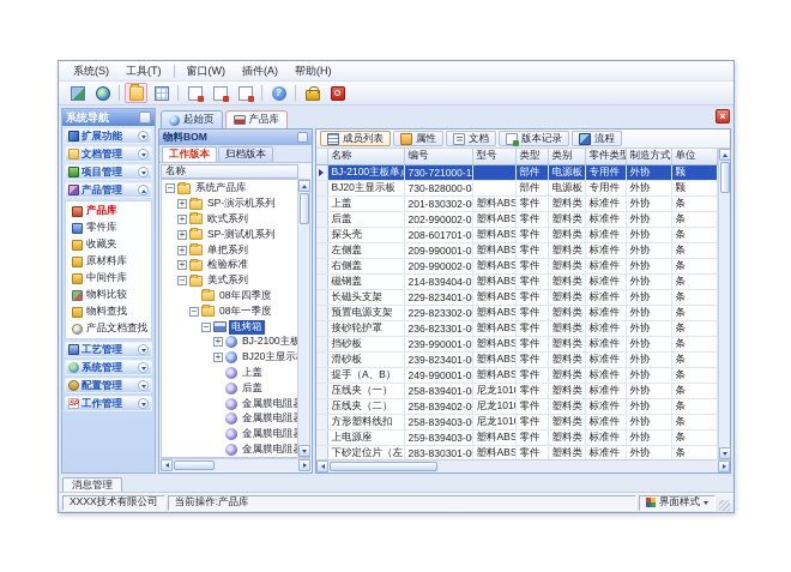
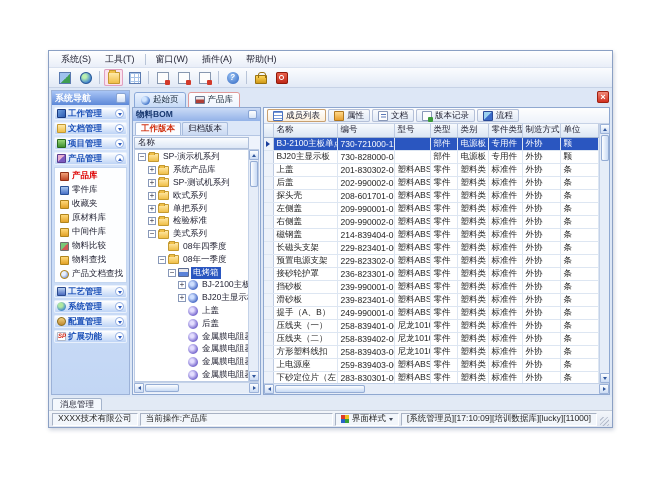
  系统(S)
  工具(T)
  窗口(W)
  插件(A)
  帮助(H)
  系统导航
- 扩展功能
+ 工作管理
  文档管理
  项目管理
  产品管理
  产品库
  零件库
  收藏夹
  原材料库
  中间件库
  物料比较
  物料查找
  产品文档查找
  工艺管理
  系统管理
  配置管理
- 工作管理
+ 扩展功能
  起始页
  产品库
  物料BOM
  工作版本
  归档版本
  名称
  −
- 系统产品库
+ SP-演示机系列
  +
- SP-演示机系列
+ 系统产品库
  +
- 欧式系列
+ SP-测试机系列
  +
- SP-测试机系列
+ 欧式系列
  +
  单把系列
  +
  检验标准
  −
  美式系列
  08年四季度
  −
  08年一季度
  −
  电烤箱
  +
  BJ-2100主板
  +
  BJ20主显示
  上盖
  后盖
  金属膜电阻
  金属膜电阻
  金属膜电阻
  金属膜电阻
  成员列表
  属性
  文档
  版本记录
  流程
  	名称	编号	型号	类型	类别	零件类型	制造方式	单位
  	BJ-2100主板单	730-721000-1		部件	电源板	专用件	外协	颗
  	BJ20主显示板	730-828000-0		部件	电源板	专用件	外协	颗
  	上盖	201-830302-0	塑料ABS	零件	塑料类	标准件	外协	条
  	后盖	202-990002-0	塑料ABS	零件	塑料类	标准件	外协	条
  	探头壳	208-601701-0	塑料ABS	零件	塑料类	标准件	外协	条
  	左侧盖	209-990001-0	塑料ABS	零件	塑料类	标准件	外协	条
  	右侧盖	209-990002-0	塑料ABS	零件	塑料类	标准件	外协	条
  	磁钢盖	214-839404-0	塑料ABS	零件	塑料类	标准件	外协	条
  	长磁头支架	229-823401-0	塑料ABS	零件	塑料类	标准件	外协	条
  	预置电源支架	229-823302-0	塑料ABS	零件	塑料类	标准件	外协	条
  	接砂轮护罩	236-823301-0	塑料ABS	零件	塑料类	标准件	外协	条
  	挡砂板	239-990001-0	塑料ABS	零件	塑料类	标准件	外协	条
  	滑砂板	239-823401-0	塑料ABS	零件	塑料类	标准件	外协	条
  	提手（A、B）	249-990001-0	塑料ABS	零件	塑料类	标准件	外协	条
  	压线夹（一）	258-839401-0	尼龙101	零件	塑料类	标准件	外协	条
  	压线夹（二）	258-839402-0	尼龙101	零件	塑料类	标准件	外协	条
  	方形塑料线扣	258-839403-0	尼龙101	零件	塑料类	标准件	外协	条
  	上电源座	259-839403-0	塑料ABS	零件	塑料类	标准件	外协	条
  	下砂定位片（左	283-830301-0	塑料ABS	零件	塑料类	标准件	外协	条
  消息管理
  XXXX技术有限公司
  当前操作:产品库
  界面样式
+ [系统管理员][17:10:09][培训数据库][lucky][11000]
